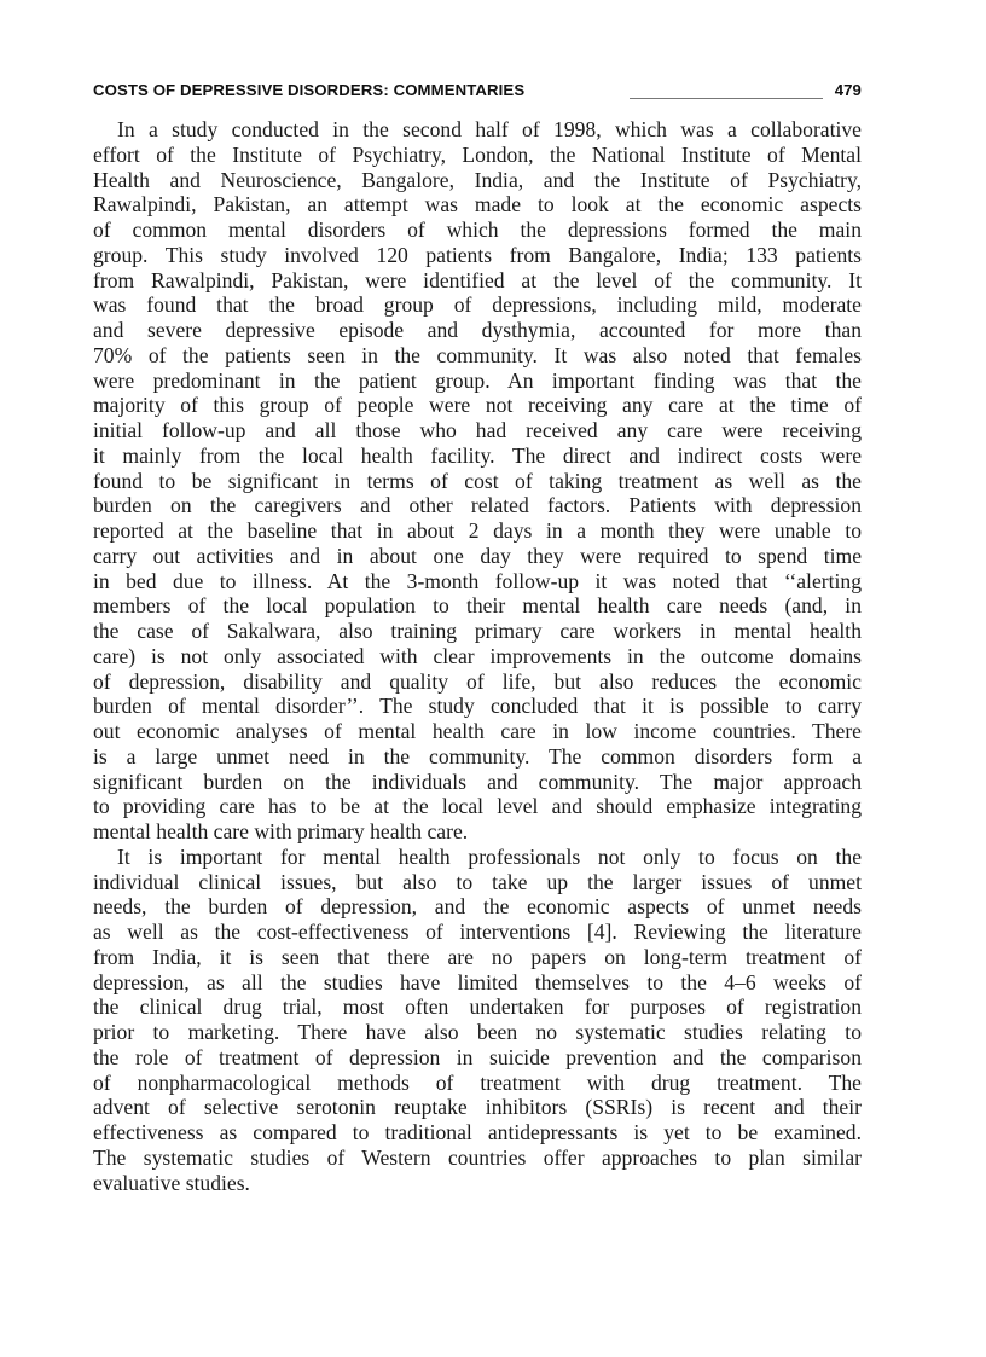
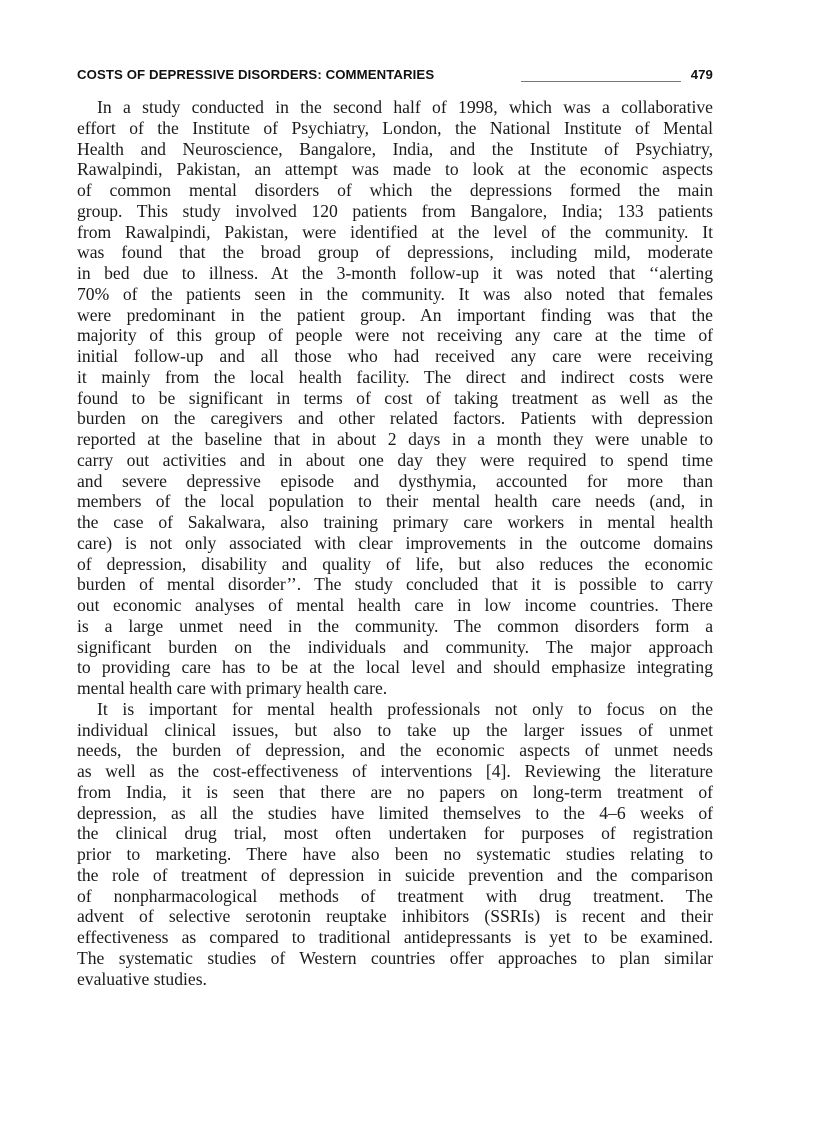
  COSTS OF DEPRESSIVE DISORDERS: COMMENTARIES
  479
  In a study conducted in the second half of 1998, which was a collaborative
  effort of the Institute of Psychiatry, London, the National Institute of Mental
  Health and Neuroscience, Bangalore, India, and the Institute of Psychiatry,
  Rawalpindi, Pakistan, an attempt was made to look at the economic aspects
  of common mental disorders of which the depressions formed the main
  group. This study involved 120 patients from Bangalore, India; 133 patients
  from Rawalpindi, Pakistan, were identified at the level of the community. It
  was found that the broad group of depressions, including mild, moderate
- and severe depressive episode and dysthymia, accounted for more than
+ in bed due to illness. At the 3-month follow-up it was noted that ‘‘alerting
  70% of the patients seen in the community. It was also noted that females
  were predominant in the patient group. An important finding was that the
  majority of this group of people were not receiving any care at the time of
  initial follow-up and all those who had received any care were receiving
  it mainly from the local health facility. The direct and indirect costs were
  found to be significant in terms of cost of taking treatment as well as the
  burden on the caregivers and other related factors. Patients with depression
  reported at the baseline that in about 2 days in a month they were unable to
  carry out activities and in about one day they were required to spend time
- in bed due to illness. At the 3-month follow-up it was noted that ‘‘alerting
+ and severe depressive episode and dysthymia, accounted for more than
  members of the local population to their mental health care needs (and, in
  the case of Sakalwara, also training primary care workers in mental health
  care) is not only associated with clear improvements in the outcome domains
  of depression, disability and quality of life, but also reduces the economic
  burden of mental disorder’’. The study concluded that it is possible to carry
  out economic analyses of mental health care in low income countries. There
  is a large unmet need in the community. The common disorders form a
  significant burden on the individuals and community. The major approach
  to providing care has to be at the local level and should emphasize integrating
  mental health care with primary health care.
  It is important for mental health professionals not only to focus on the
  individual clinical issues, but also to take up the larger issues of unmet
  needs, the burden of depression, and the economic aspects of unmet needs
  as well as the cost-effectiveness of interventions [4]. Reviewing the literature
  from India, it is seen that there are no papers on long-term treatment of
  depression, as all the studies have limited themselves to the 4–6 weeks of
  the clinical drug trial, most often undertaken for purposes of registration
  prior to marketing. There have also been no systematic studies relating to
  the role of treatment of depression in suicide prevention and the comparison
  of nonpharmacological methods of treatment with drug treatment. The
  advent of selective serotonin reuptake inhibitors (SSRIs) is recent and their
  effectiveness as compared to traditional antidepressants is yet to be examined.
  The systematic studies of Western countries offer approaches to plan similar
  evaluative studies.
